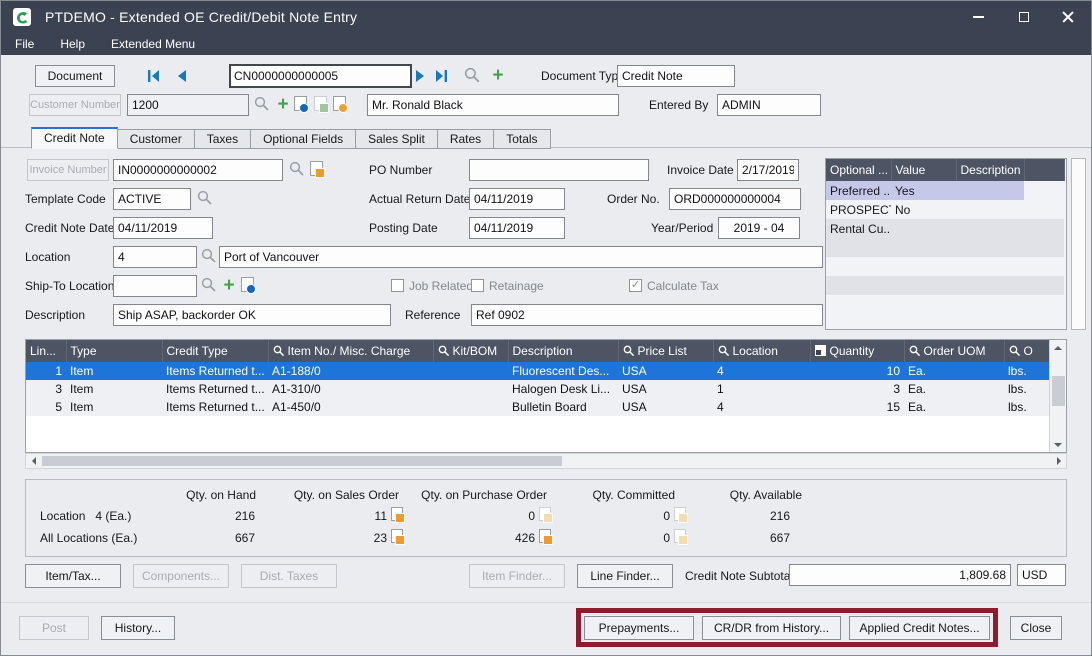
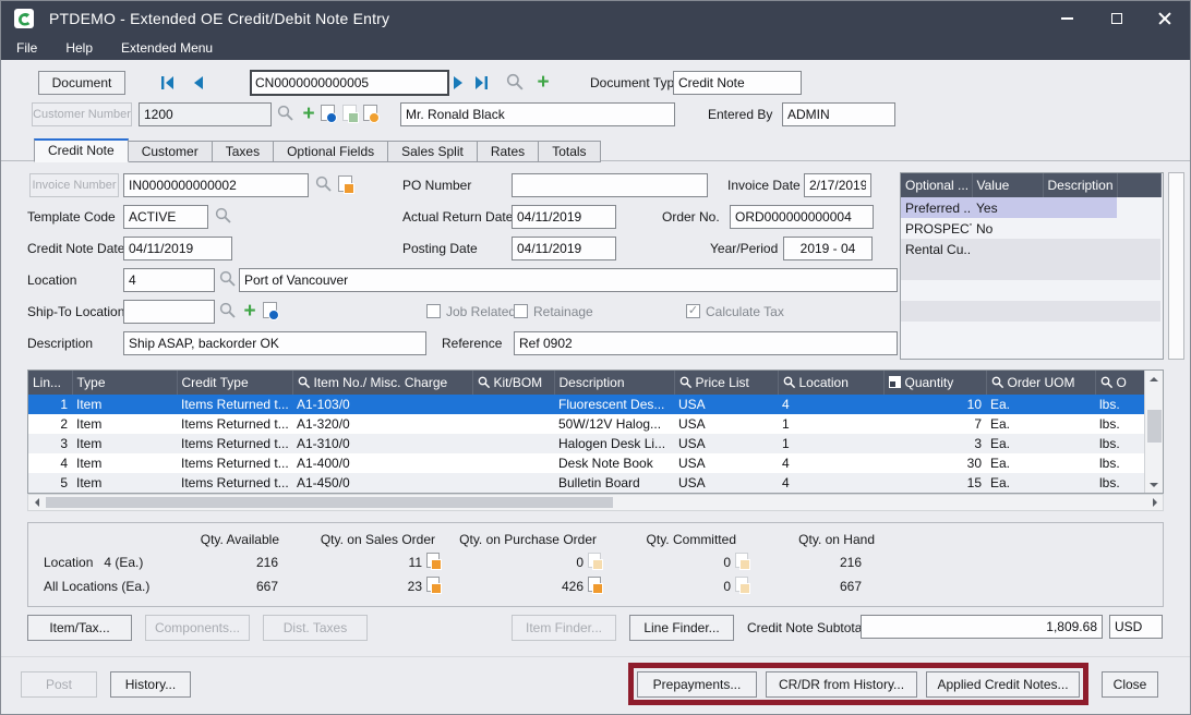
  PTDEMO - Extended OE Credit/Debit Note Entry
  File
  Help
  Extended Menu
  Document
  CN0000000000005
  +
  Document Typ
  Credit Note
  Customer Number
  1200
  +
  Mr. Ronald Black
  Entered By
  ADMIN
  Credit Note
  Customer
  Taxes
  Optional Fields
  Sales Split
  Rates
  Totals
  Invoice Number
  IN0000000000002
  PO Number
  Invoice Date
  2/17/2019
  Template Code
  ACTIVE
  Actual Return Date
  04/11/2019
  Order No.
  ORD000000000004
  Credit Note Date
  04/11/2019
  Posting Date
  04/11/2019
  Year/Period
  2019 - 04
  Location
  4
  Port of Vancouver
  Ship-To Location
  +
  Job Related
  Retainage
  ✓
  Calculate Tax
  Description
  Ship ASAP, backorder OK
  Reference
  Ref 0902
  Optional ...	Value	Description
  Preferred ..	Yes
  PROSPEC	No
  Rental Cu..
  Lin...	Type	Credit Type	Item No./ Misc. Charge	Kit/BOM	Description	Price List	Location	Quantity	Order UOM	O
- 1	Item	Items Returned t...	A1-188/0		Fluorescent Des...	USA	4	10	Ea.	lbs.
+ 1	Item	Items Returned t...	A1-103/0		Fluorescent Des...	USA	4	10	Ea.	lbs.
+ 2	Item	Items Returned t...	A1-320/0		50W/12V Halog...	USA	1	7	Ea.	lbs.
  3	Item	Items Returned t...	A1-310/0		Halogen Desk Li...	USA	1	3	Ea.	lbs.
+ 4	Item	Items Returned t...	A1-400/0		Desk Note Book	USA	4	30	Ea.	lbs.
  5	Item	Items Returned t...	A1-450/0		Bulletin Board	USA	4	15	Ea.	lbs.
- Qty. on Hand
+ Qty. Available
  Qty. on Sales Order
  Qty. on Purchase Order
  Qty. Committed
- Qty. Available
+ Qty. on Hand
  Location 4 (Ea.)
  216
  11
  0
  0
  216
  All Locations (Ea.)
  667
  23
  426
  0
  667
  Item/Tax...
  Components...
  Dist. Taxes
  Item Finder...
  Line Finder...
  Credit Note Subtota
  1,809.68
  USD
  Post
  History...
  Prepayments...
  CR/DR from History...
  Applied Credit Notes...
  Close
